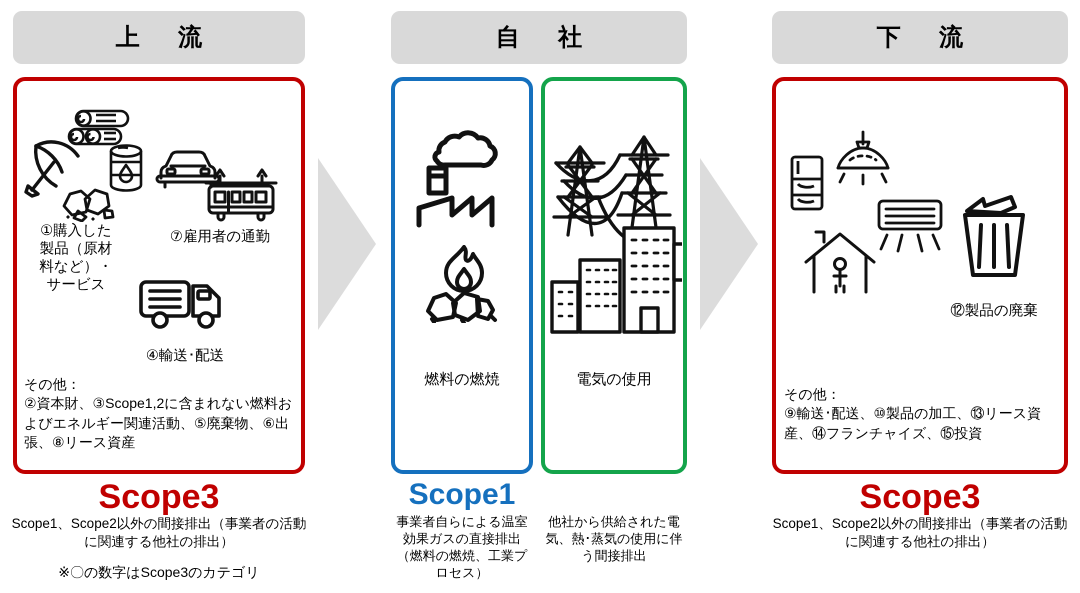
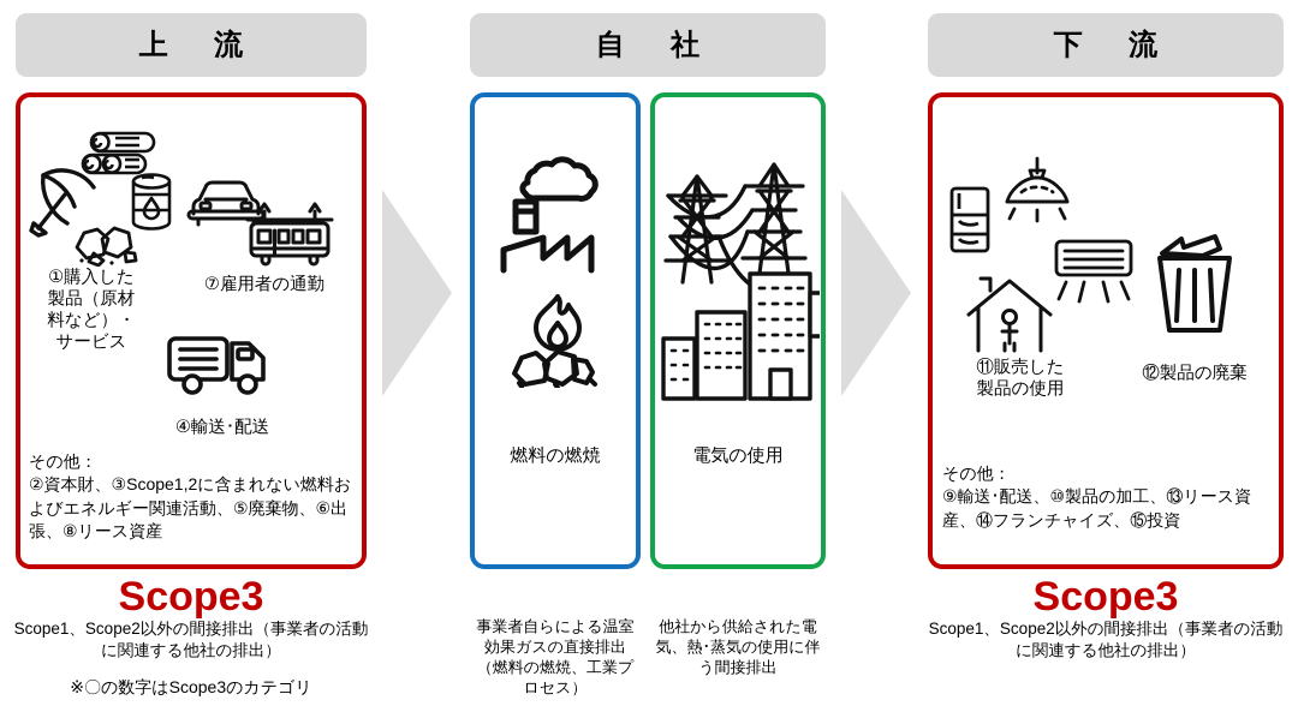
  上 流
  自 社
  下 流
  ①購入した
  製品（原材
  料など）・
  サービス
  ⑦雇用者の通勤
  ④輸送･配送
  その他：
  ②資本財、③Scope1,2に含まれない燃料およびエネルギー関連活動、⑤廃棄物、⑥出張、⑧リース資産
  燃料の燃焼
  電気の使用
+ ⑪販売した
+ 製品の使用
  ⑫製品の廃棄
  その他：
  ⑨輸送･配送、⑩製品の加工、⑬リース資産、⑭フランチャイズ、⑮投資
  Scope3
  Scope1、Scope2以外の間接排出（事業者の活動に関連する他社の排出）
  ※〇の数字はScope3のカテゴリ
- Scope1
  事業者自らによる温室効果ガスの直接排出（燃料の燃焼、工業プロセス）
  他社から供給された電気、熱･蒸気の使用に伴う間接排出
  Scope3
  Scope1、Scope2以外の間接排出（事業者の活動に関連する他社の排出）
